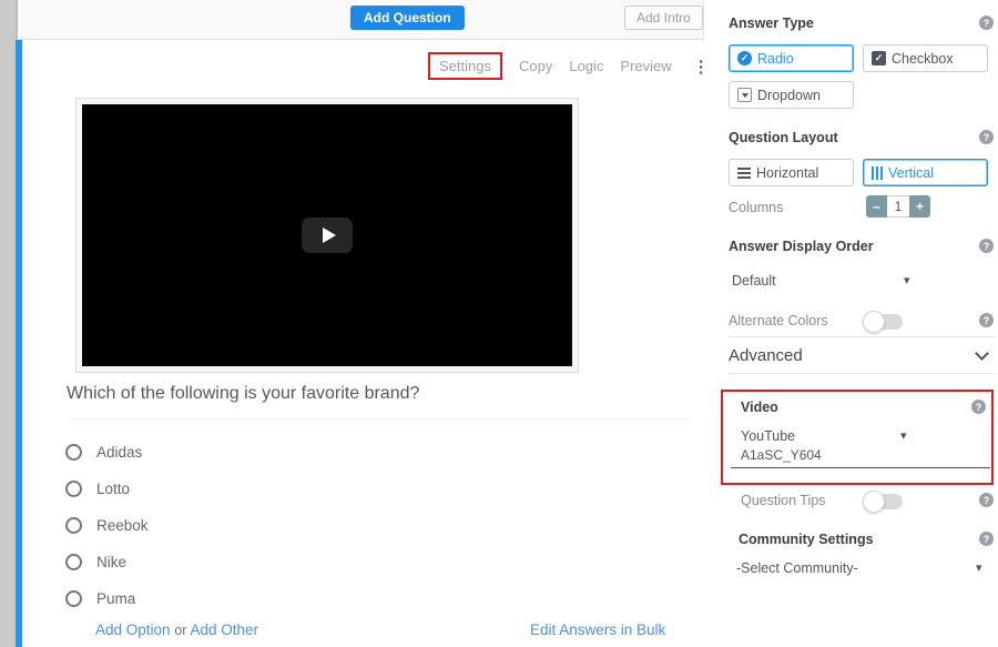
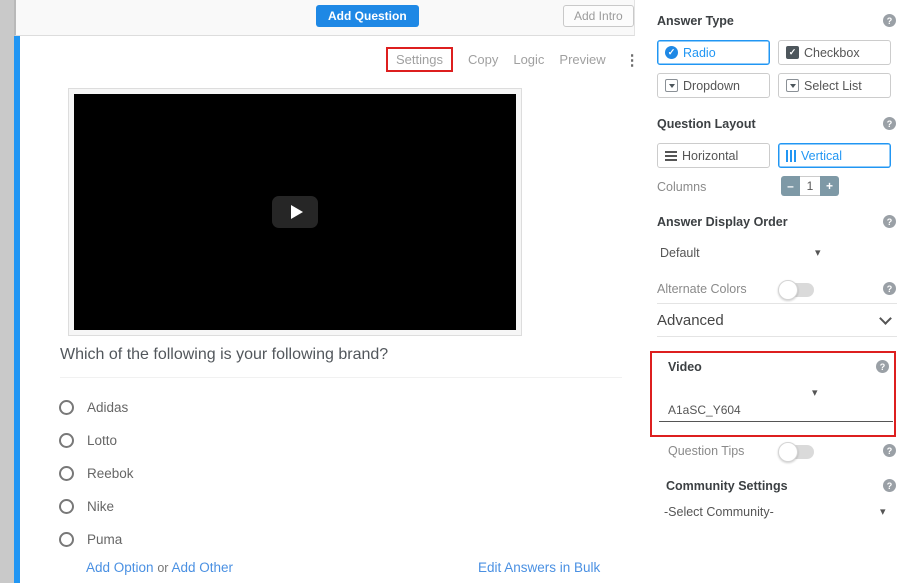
  Add Question
  Add Intro
  Settings
  Copy
  Logic
  Preview
  ⋮
- Which of the following is your favorite brand?
+ Which of the following is your following brand?
  Adidas
  Lotto
  Reebok
  Nike
  Puma
  Add Option or Add Other
  Edit Answers in Bulk
  Answer Type
  ?
  ✓
  Radio
  ✓
  Checkbox
  Dropdown
+ Select List
  Question Layout
  ?
  Horizontal
  Vertical
  Columns
  –
  1
  +
  Answer Display Order
  ?
  Default
  ▾
  Alternate Colors
  ?
  Advanced
  Video
  ?
- YouTube
  ▾
  A1aSC_Y604
  Question Tips
  ?
  Community Settings
  ?
  -Select Community-
  ▾
